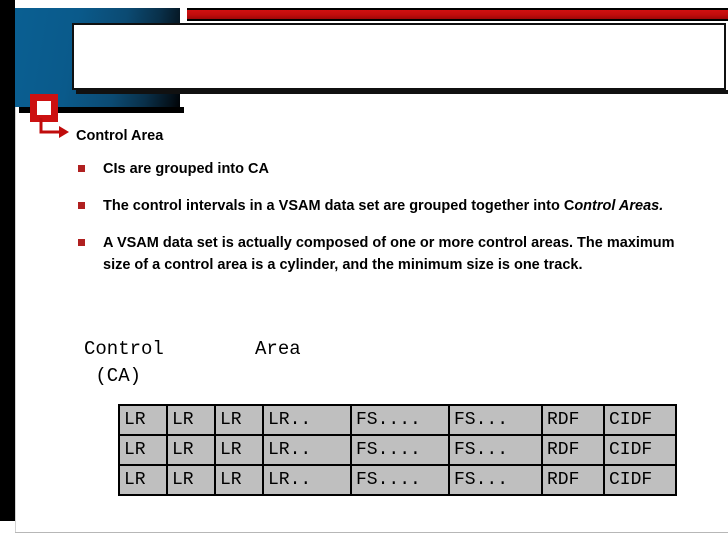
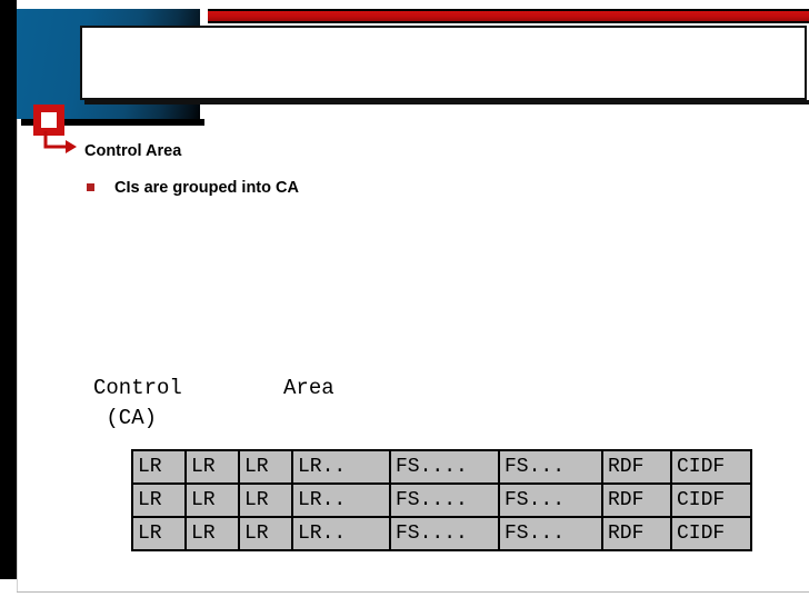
  Control Area
  CIs are grouped into CA
- The control intervals in a VSAM data set are grouped together into Control Areas.
- A VSAM data set is actually composed of one or more control areas. The maximum size of a control area is a cylinder, and the minimum size is one track.
  Control Area
  (CA)
  LR	LR	LR	LR..	FS....	FS...	RDF	CIDF
  LR	LR	LR	LR..	FS....	FS...	RDF	CIDF
  LR	LR	LR	LR..	FS....	FS...	RDF	CIDF
